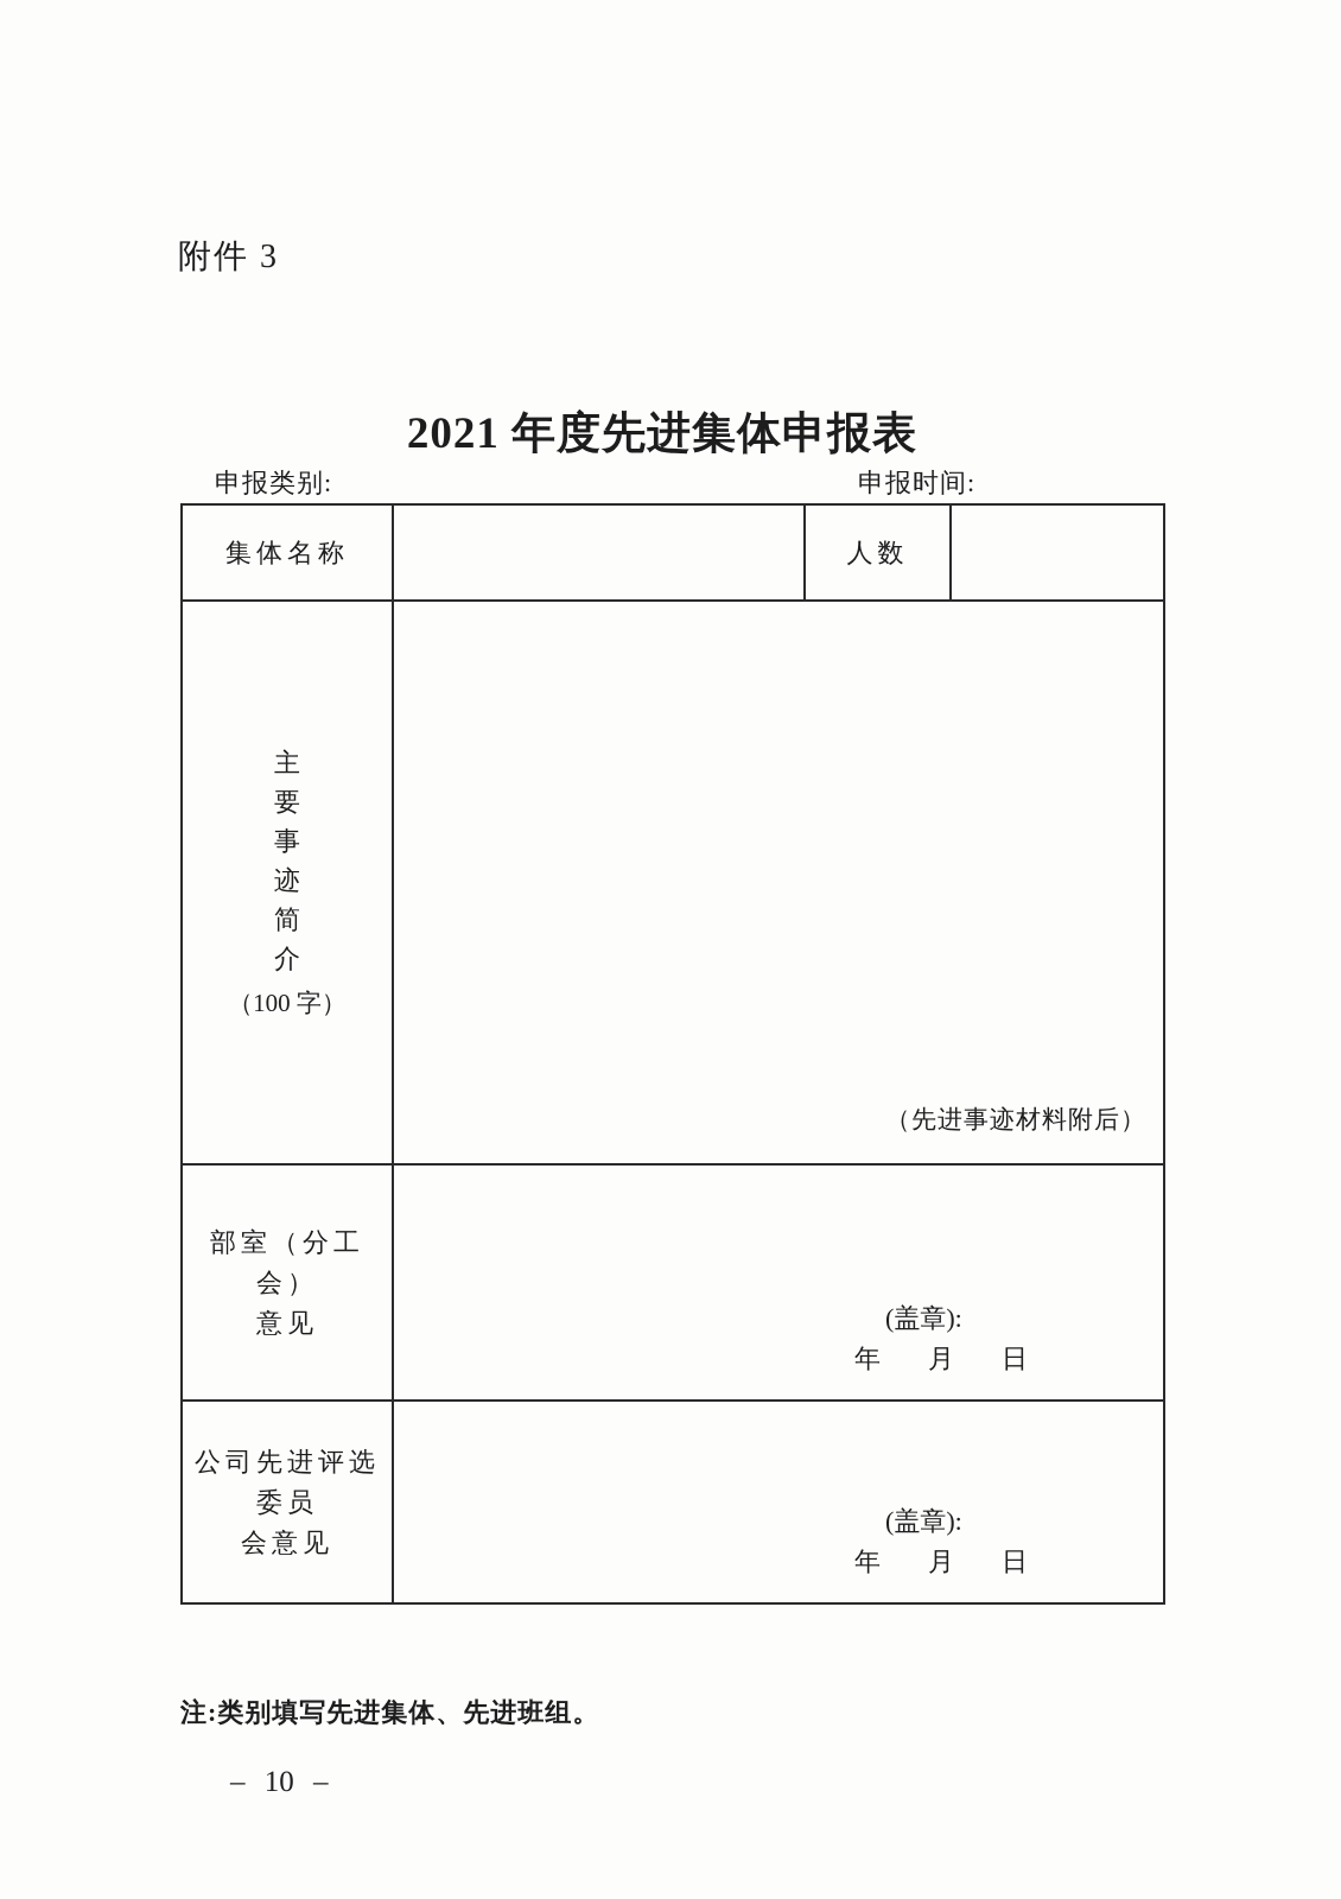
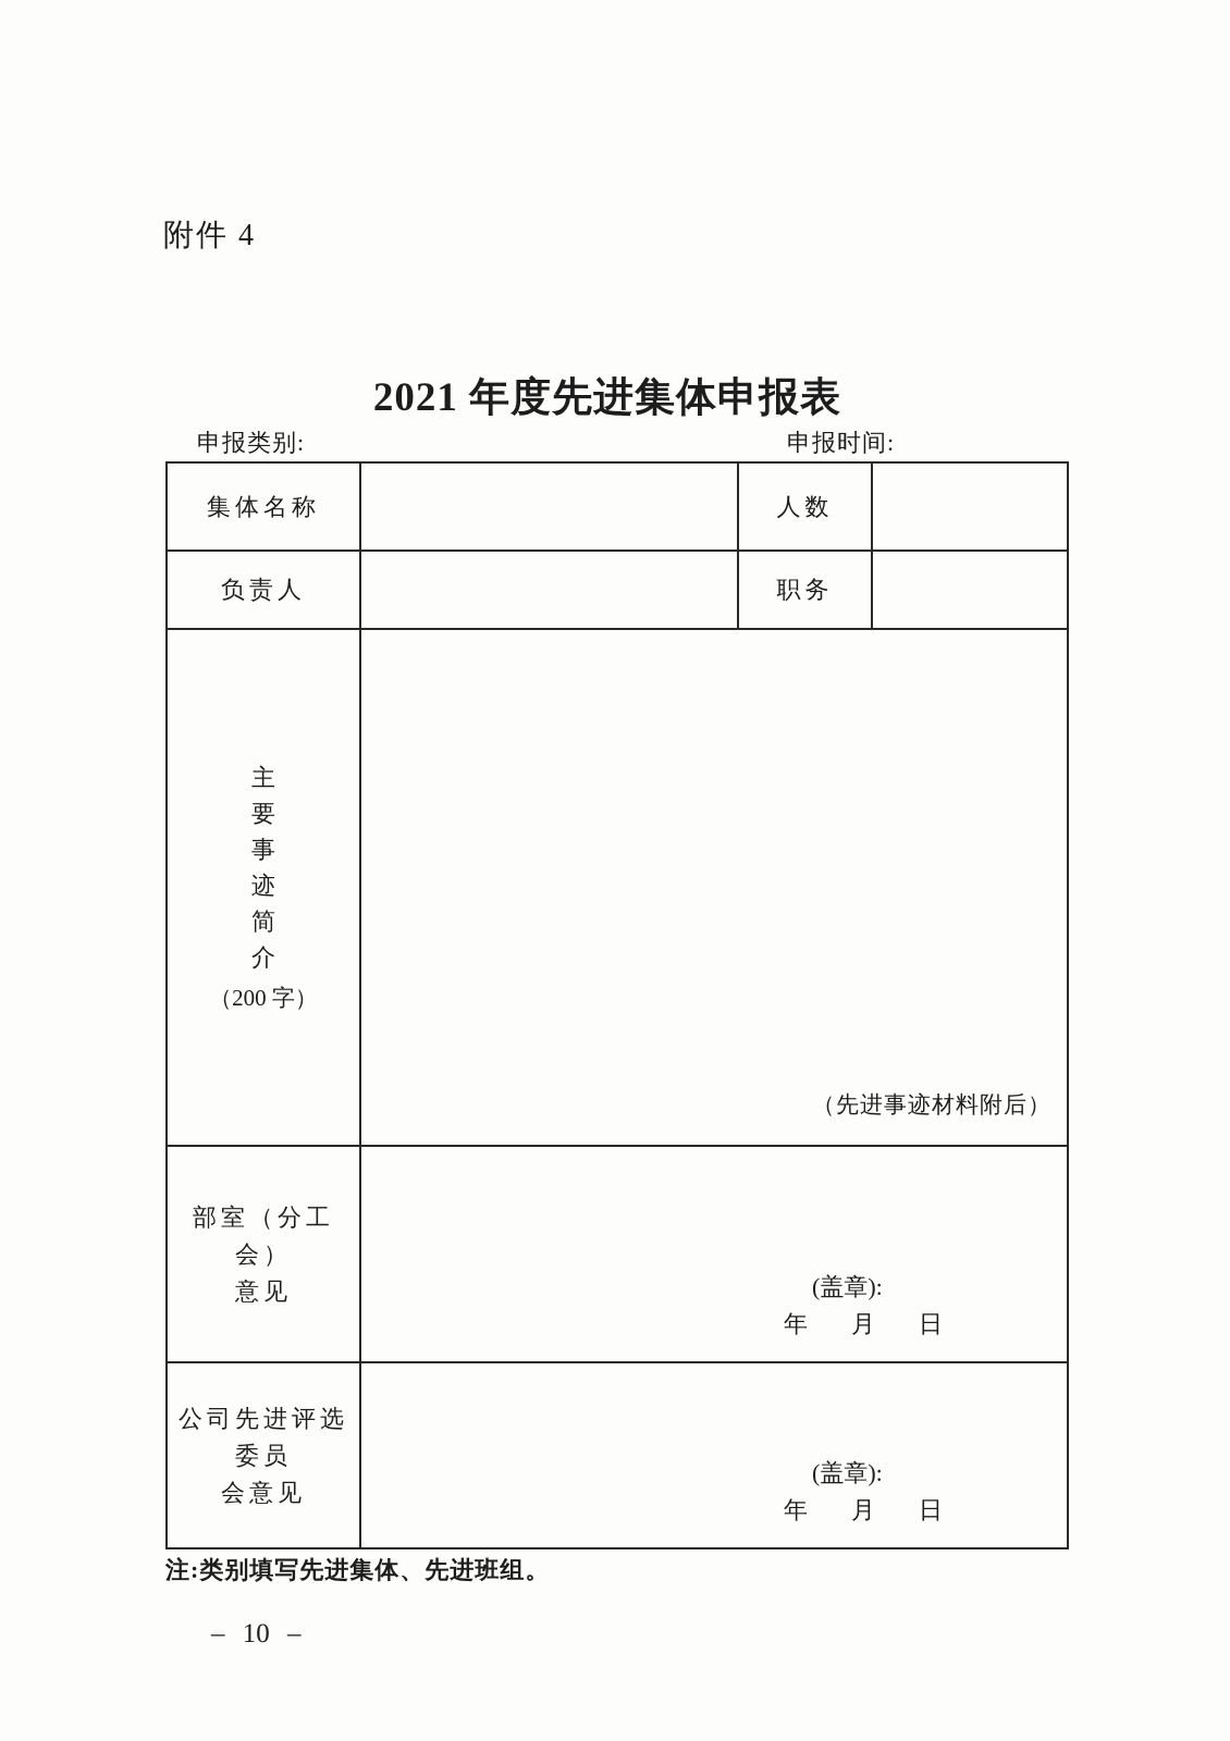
- 附件 3
+ 附件 4
  2021 年度先进集体申报表
  申报类别:
  申报时间:
  集体名称		人数
+ 负责人		职务
- 主 要 事 迹 简 介 （100 字）	（先进事迹材料附后）
+ 主 要 事 迹 简 介 （200 字）	（先进事迹材料附后）
  部室（分工会） 意见	(盖章): 年 月 日
  公司先进评选委员 会意见	(盖章): 年 月 日
  注:类别填写先进集体、先进班组。
  – 10 –
